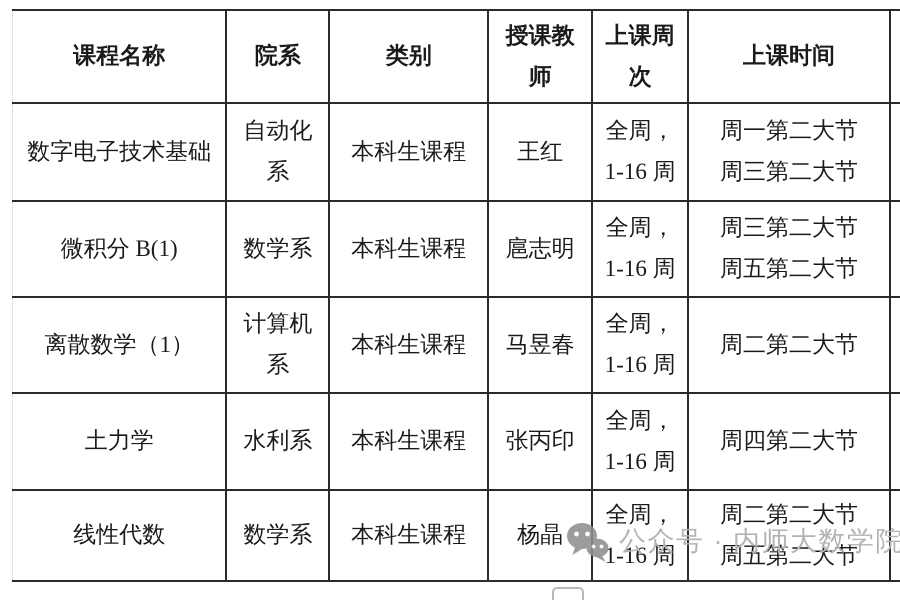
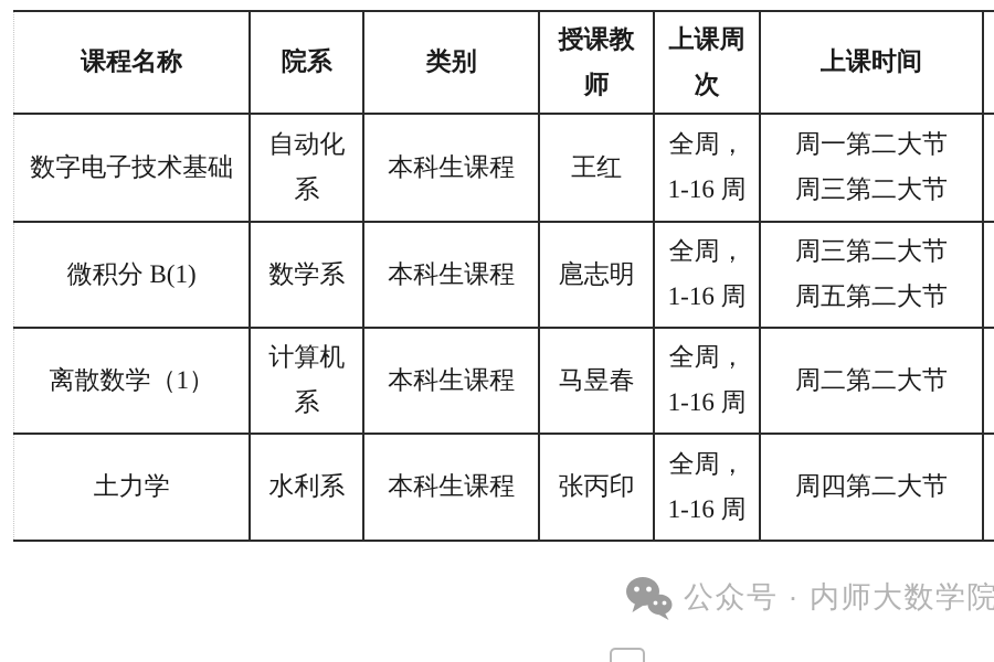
  课程名称	院系	类别	授课教 师	上课周 次	上课时间
  数字电子技术基础	自动化 系	本科生课程	王红	全周， 1-16 周	周一第二大节 周三第二大节
  微积分 B(1)	数学系	本科生课程	扈志明	全周， 1-16 周	周三第二大节 周五第二大节
  离散数学（1）	计算机 系	本科生课程	马昱春	全周， 1-16 周	周二第二大节
  土力学	水利系	本科生课程	张丙印	全周， 1-16 周	周四第二大节
- 线性代数	数学系	本科生课程	杨晶	全周， 1-16 周	周二第二大节 周五第二大节
  公众号 · 内师大数学院
